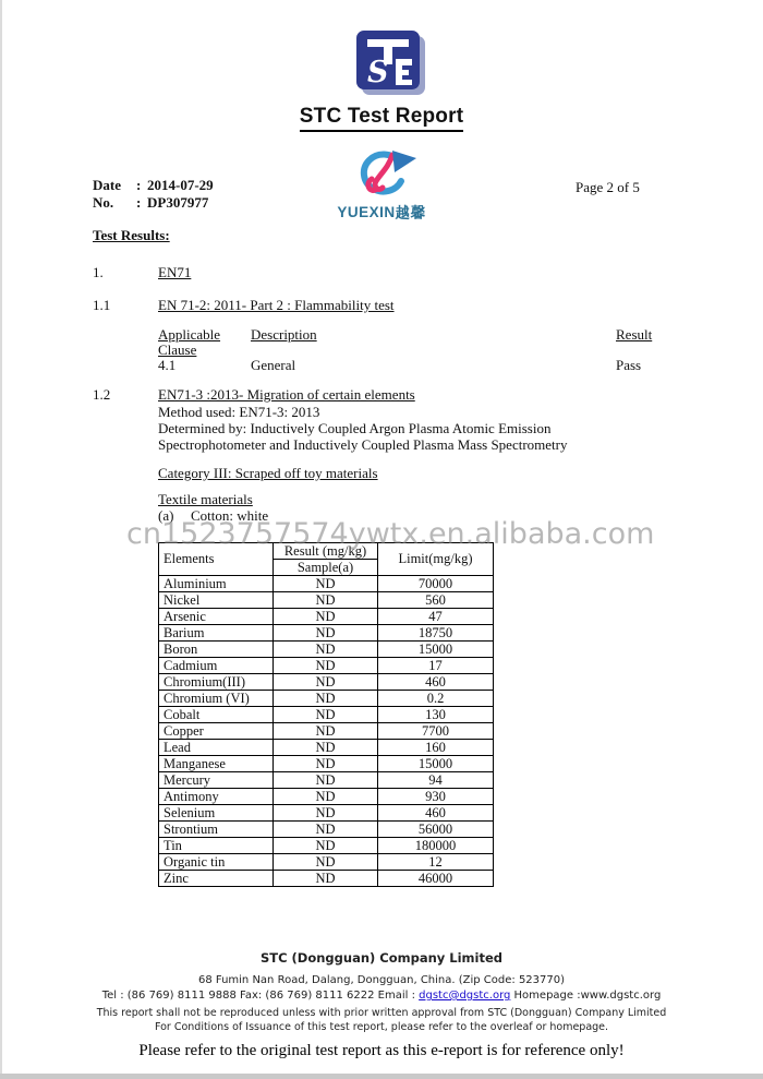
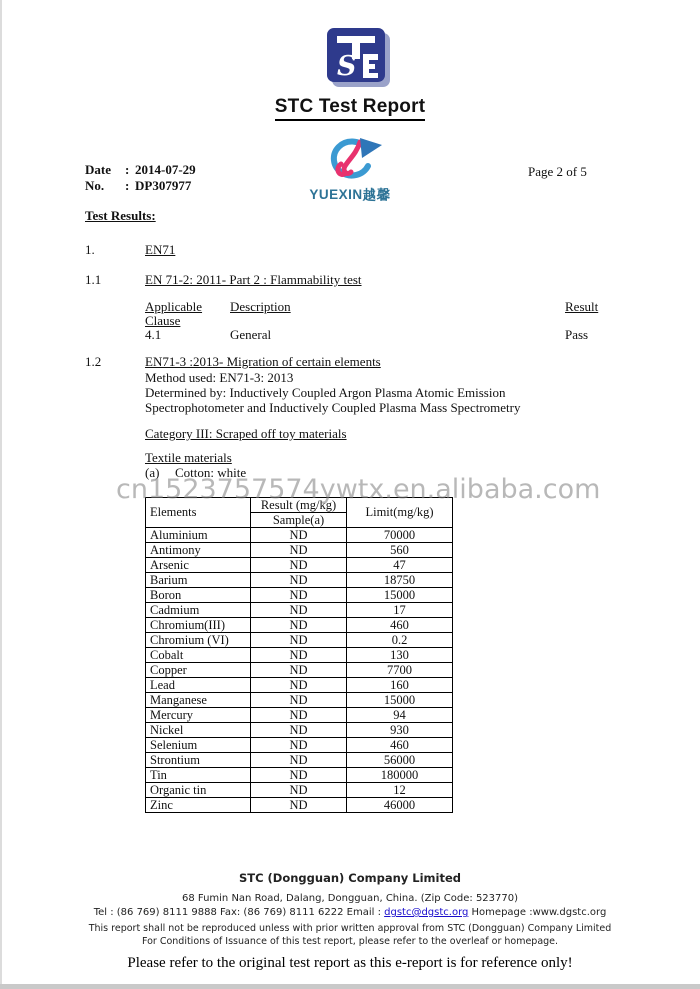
  S
  STC Test Report
  Date : 2014-07-29
  No. : DP307977
  YUEXIN越馨
  Page 2 of 5
  Test Results:
  1. EN71
  1.1 EN 71-2: 2011- Part 2 : Flammability test
  Applicable
  Clause
  Description
  Result
  4.1
  General
  Pass
  1.2 EN71-3 :2013- Migration of certain elements
  Method used: EN71-3: 2013
  Determined by: Inductively Coupled Argon Plasma Atomic Emission
  Spectrophotometer and Inductively Coupled Plasma Mass Spectrometry
  Category III: Scraped off toy materials
  Textile materials
  (a) Cotton: white
  cn1523757574ywtx.en.alibaba.com
  Elements	Result (mg/kg)	Limit(mg/kg)
  Sample(a)
  Aluminium	ND	70000
- Nickel	ND	560
+ Antimony	ND	560
  Arsenic	ND	47
  Barium	ND	18750
  Boron	ND	15000
  Cadmium	ND	17
  Chromium(III)	ND	460
  Chromium (VI)	ND	0.2
  Cobalt	ND	130
  Copper	ND	7700
  Lead	ND	160
  Manganese	ND	15000
  Mercury	ND	94
- Antimony	ND	930
+ Nickel	ND	930
  Selenium	ND	460
  Strontium	ND	56000
  Tin	ND	180000
  Organic tin	ND	12
  Zinc	ND	46000
  STC (Dongguan) Company Limited
  68 Fumin Nan Road, Dalang, Dongguan, China. (Zip Code: 523770)
  Tel : (86 769) 8111 9888 Fax: (86 769) 8111 6222 Email : dgstc@dgstc.org Homepage :www.dgstc.org
  This report shall not be reproduced unless with prior written approval from STC (Dongguan) Company Limited
  For Conditions of Issuance of this test report, please refer to the overleaf or homepage.
  Please refer to the original test report as this e-report is for reference only!
